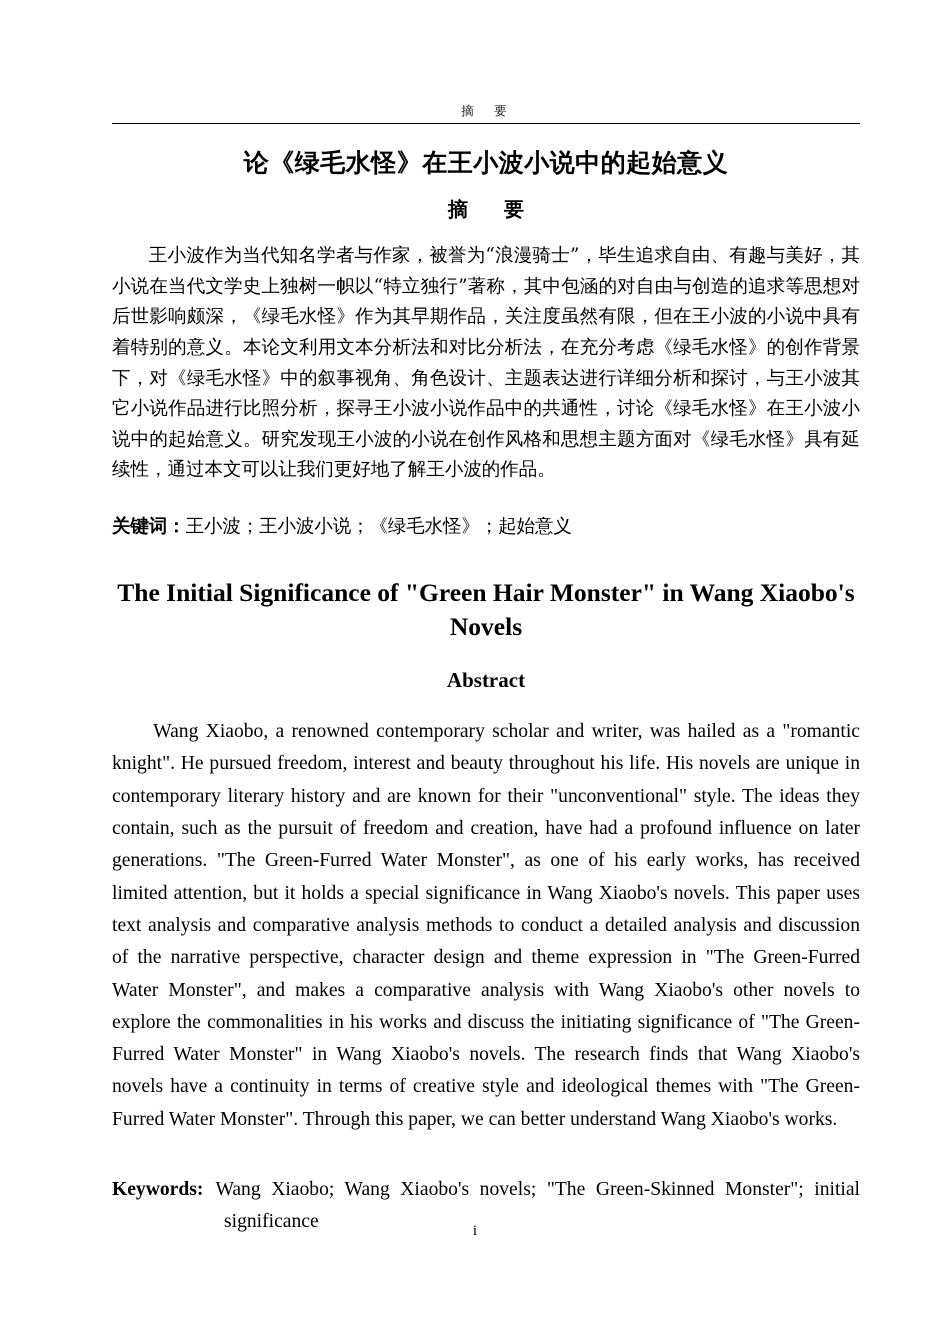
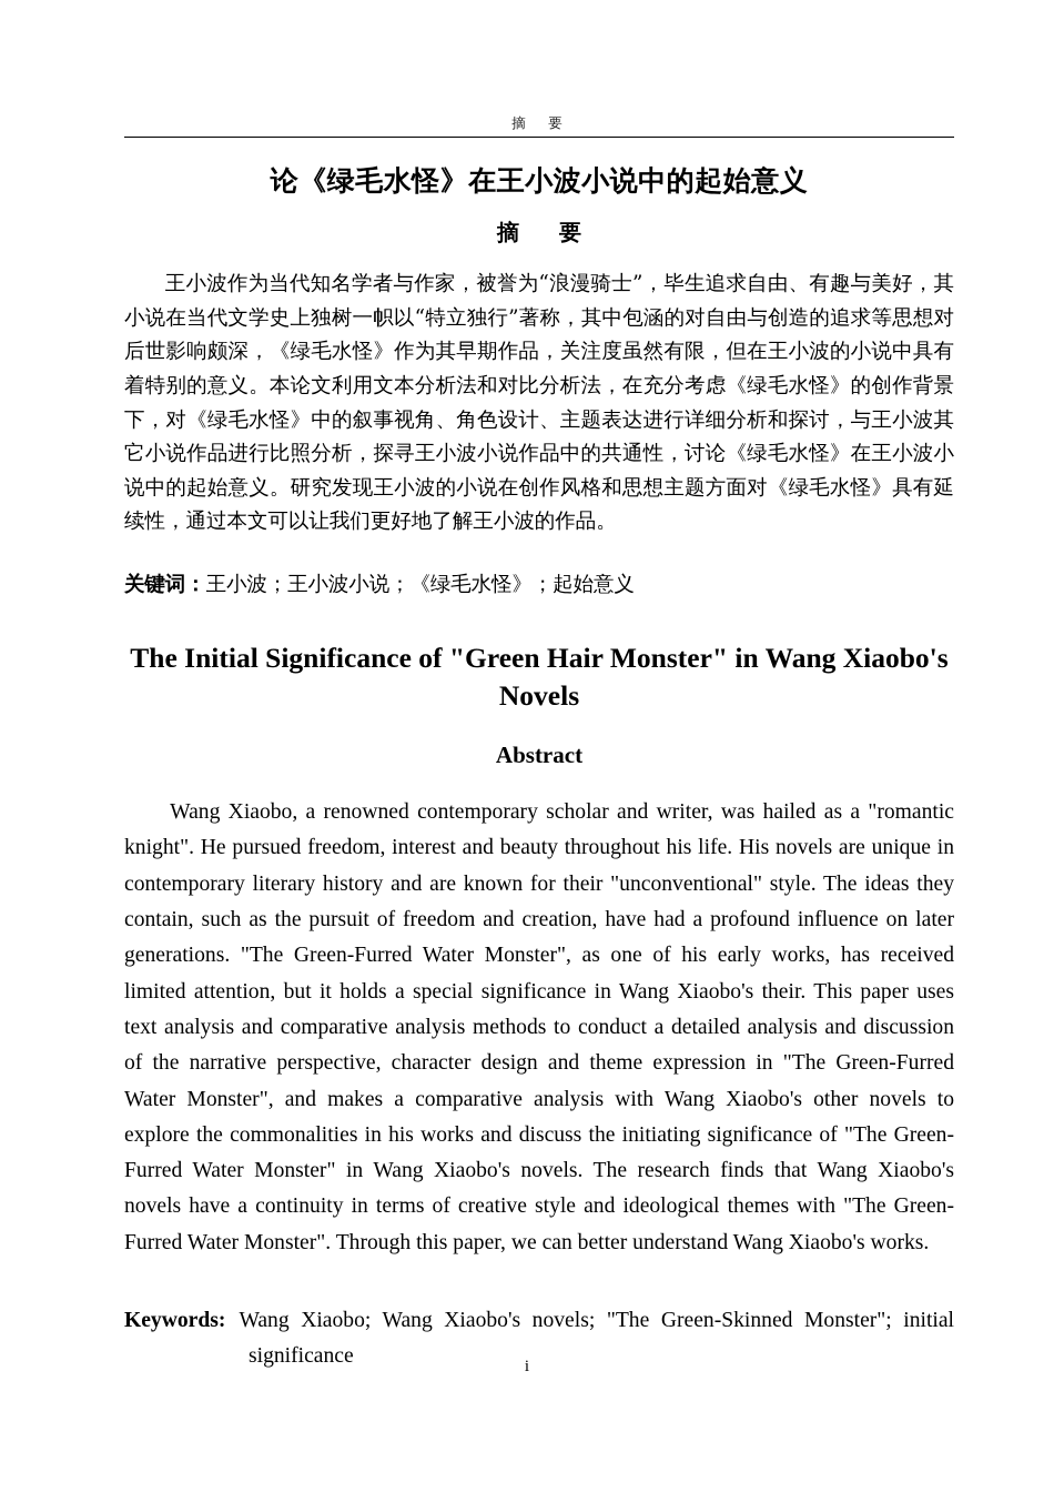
  摘 要
  论《绿毛水怪》在王小波小说中的起始意义
  摘 要
  王小波作为当代知名学者与作家，被誉为“浪漫骑士”，毕生追求自由、有趣与美好，其小说在当代文学史上独树一帜以“特立独行”著称，其中包涵的对自由与创造的追求等思想对后世影响颇深，《绿毛水怪》作为其早期作品，关注度虽然有限，但在王小波的小说中具有着特别的意义。本论文利用文本分析法和对比分析法，在充分考虑《绿毛水怪》的创作背景下，对《绿毛水怪》中的叙事视角、角色设计、主题表达进行详细分析和探讨，与王小波其它小说作品进行比照分析，探寻王小波小说作品中的共通性，讨论《绿毛水怪》在王小波小说中的起始意义。研究发现王小波的小说在创作风格和思想主题方面对《绿毛水怪》具有延续性，通过本文可以让我们更好地了解王小波的作品。
  关键词：王小波；王小波小说；《绿毛水怪》；起始意义
  The Initial Significance of "Green Hair Monster" in Wang Xiaobo's Novels
  Abstract
- Wang Xiaobo, a renowned contemporary scholar and writer, was hailed as a "romantic knight". He pursued freedom, interest and beauty throughout his life. His novels are unique in contemporary literary history and are known for their "unconventional" style. The ideas they contain, such as the pursuit of freedom and creation, have had a profound influence on later generations. "The Green-Furred Water Monster", as one of his early works, has received limited attention, but it holds a special significance in Wang Xiaobo's novels. This paper uses text analysis and comparative analysis methods to conduct a detailed analysis and discussion of the narrative perspective, character design and theme expression in "The Green-Furred Water Monster", and makes a comparative analysis with Wang Xiaobo's other novels to explore the commonalities in his works and discuss the initiating significance of "The Green-Furred Water Monster" in Wang Xiaobo's novels. The research finds that Wang Xiaobo's novels have a continuity in terms of creative style and ideological themes with "The Green-Furred Water Monster". Through this paper, we can better understand Wang Xiaobo's works.
+ Wang Xiaobo, a renowned contemporary scholar and writer, was hailed as a "romantic knight". He pursued freedom, interest and beauty throughout his life. His novels are unique in contemporary literary history and are known for their "unconventional" style. The ideas they contain, such as the pursuit of freedom and creation, have had a profound influence on later generations. "The Green-Furred Water Monster", as one of his early works, has received limited attention, but it holds a special significance in Wang Xiaobo's their. This paper uses text analysis and comparative analysis methods to conduct a detailed analysis and discussion of the narrative perspective, character design and theme expression in "The Green-Furred Water Monster", and makes a comparative analysis with Wang Xiaobo's other novels to explore the commonalities in his works and discuss the initiating significance of "The Green-Furred Water Monster" in Wang Xiaobo's novels. The research finds that Wang Xiaobo's novels have a continuity in terms of creative style and ideological themes with "The Green-Furred Water Monster". Through this paper, we can better understand Wang Xiaobo's works.
  Keywords: Wang Xiaobo; Wang Xiaobo's novels; "The Green-Skinned Monster"; initial significance
  i
